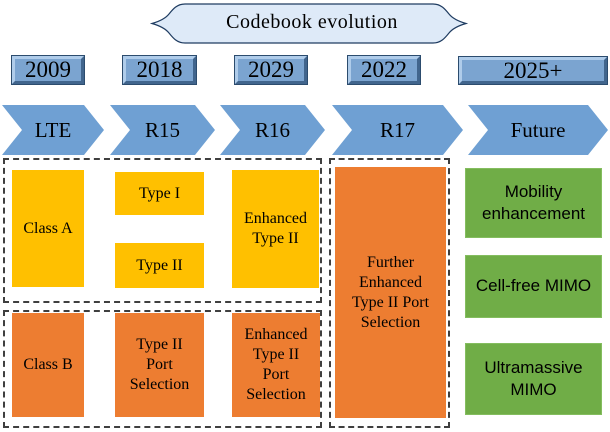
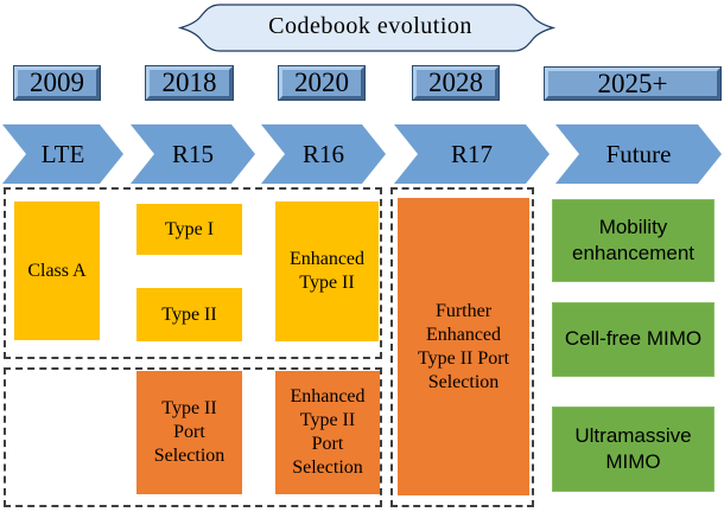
  Codebook evolution
  2009
  2018
- 2029
+ 2020
- 2022
+ 2028
  2025+
  LTE
  R15
  R16
  R17
  Future
  Class A
  Type I
  Type II
  Enhanced
  Type II
- Class B
  Type II
  Port
  Selection
  Enhanced
  Type II
  Port
  Selection
  Further
  Enhanced
  Type II Port
  Selection
  Mobility
  enhancement
  Cell-free MIMO
  Ultramassive
  MIMO
